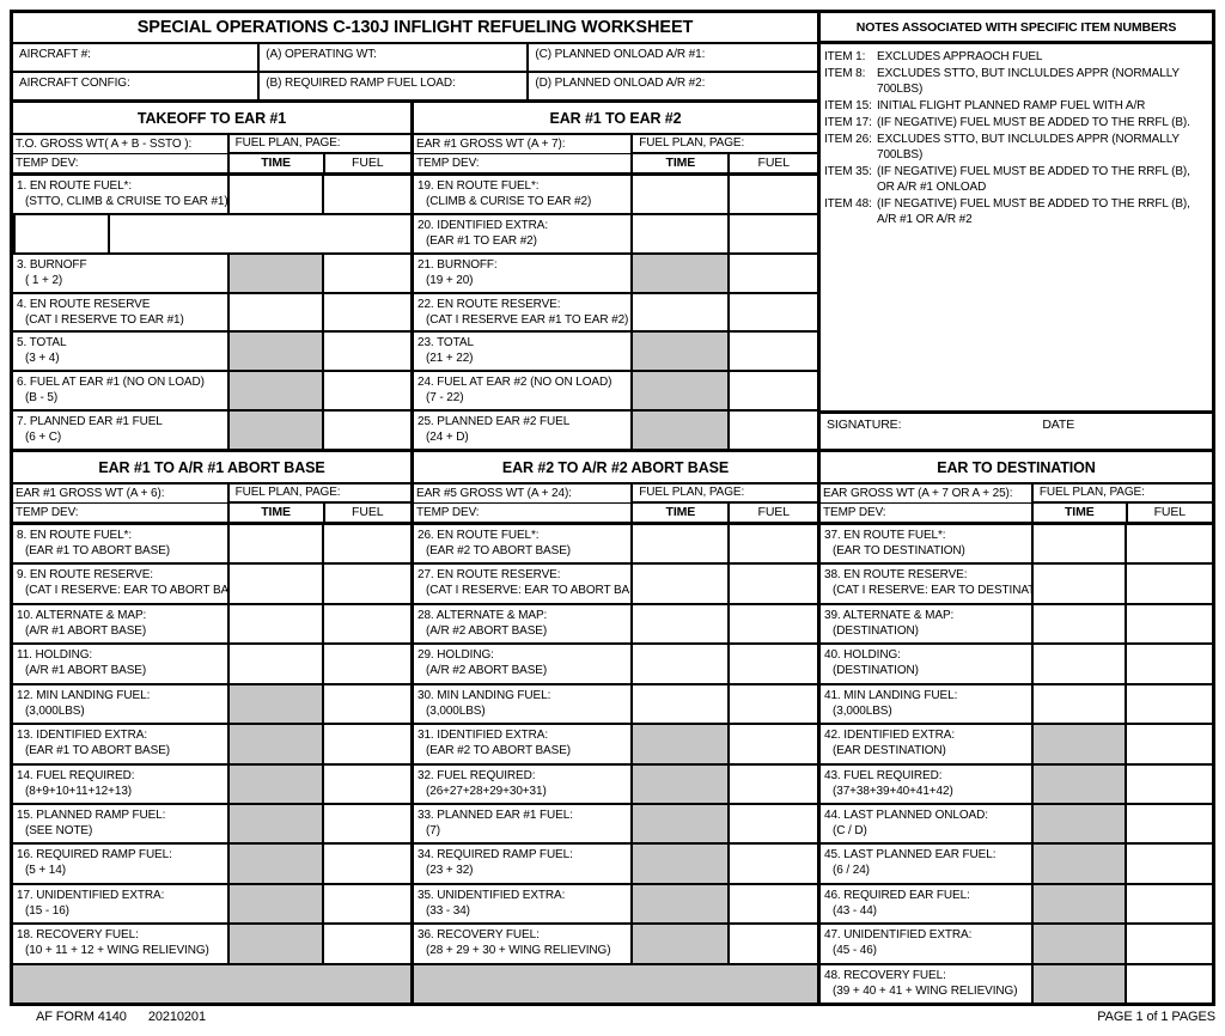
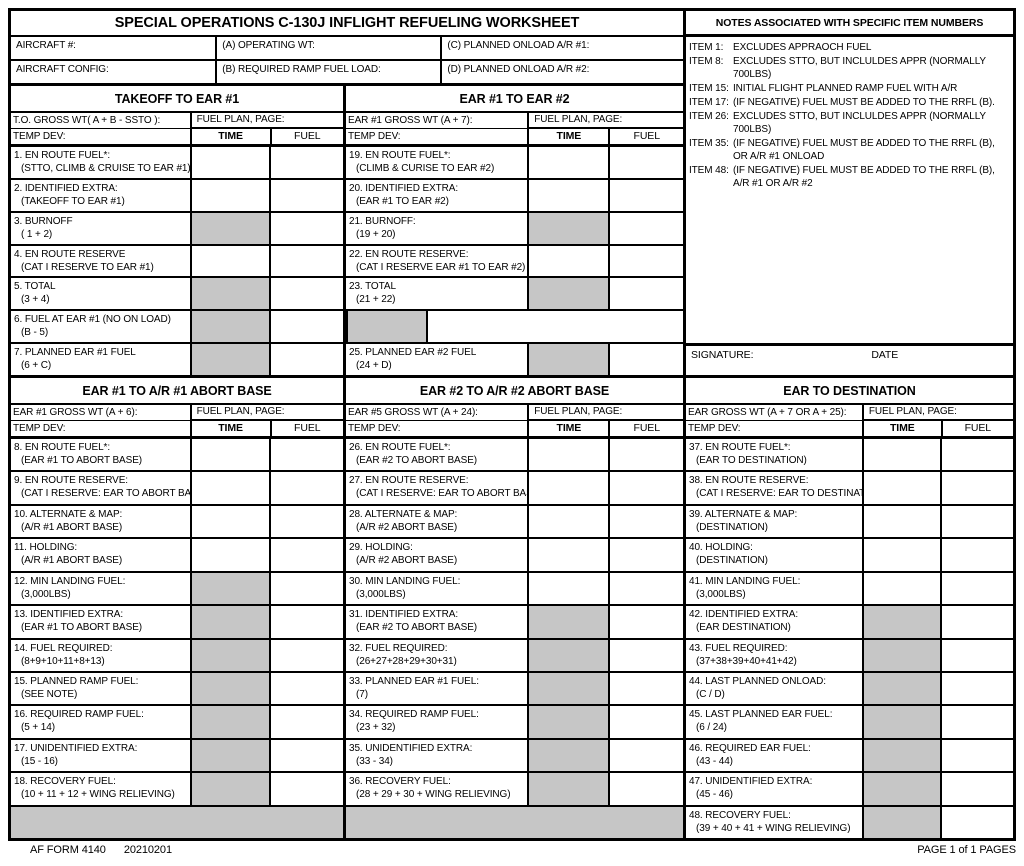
  SPECIAL OPERATIONS C-130J INFLIGHT REFUELING WORKSHEET
  AIRCRAFT #:
  (A) OPERATING WT:
  (C) PLANNED ONLOAD A/R #1:
  AIRCRAFT CONFIG:
  (B) REQUIRED RAMP FUEL LOAD:
  (D) PLANNED ONLOAD A/R #2:
  NOTES ASSOCIATED WITH SPECIFIC ITEM NUMBERS
  ITEM 1:
  EXCLUDES APPRAOCH FUEL
  ITEM 8:
  EXCLUDES STTO, BUT INCLULDES APPR (NORMALLY 700LBS)
  ITEM 15:
  INITIAL FLIGHT PLANNED RAMP FUEL WITH A/R
  ITEM 17:
  (IF NEGATIVE) FUEL MUST BE ADDED TO THE RRFL (B).
  ITEM 26:
  EXCLUDES STTO, BUT INCLULDES APPR (NORMALLY 700LBS)
  ITEM 35:
  (IF NEGATIVE) FUEL MUST BE ADDED TO THE RRFL (B), OR A/R #1 ONLOAD
  ITEM 48:
  (IF NEGATIVE) FUEL MUST BE ADDED TO THE RRFL (B), A/R #1 OR A/R #2
  SIGNATURE:
  DATE
  TAKEOFF TO EAR #1
  T.O. GROSS WT( A + B - SSTO ):
  TEMP DEV:
  FUEL PLAN, PAGE:
  TIME
  FUEL
  1. EN ROUTE FUEL*:
  (STTO, CLIMB & CRUISE TO EAR #1)
+ 2. IDENTIFIED EXTRA:
+ (TAKEOFF TO EAR #1)
  3. BURNOFF
  ( 1 + 2)
  4. EN ROUTE RESERVE
  (CAT I RESERVE TO EAR #1)
  5. TOTAL
  (3 + 4)
  6. FUEL AT EAR #1 (NO ON LOAD)
  (B - 5)
  7. PLANNED EAR #1 FUEL
  (6 + C)
  EAR #1 TO EAR #2
  EAR #1 GROSS WT (A + 7):
  TEMP DEV:
  FUEL PLAN, PAGE:
  TIME
  FUEL
  19. EN ROUTE FUEL*:
  (CLIMB & CURISE TO EAR #2)
  20. IDENTIFIED EXTRA:
  (EAR #1 TO EAR #2)
  21. BURNOFF:
  (19 + 20)
  22. EN ROUTE RESERVE:
  (CAT I RESERVE EAR #1 TO EAR #2)
  23. TOTAL
  (21 + 22)
- 24. FUEL AT EAR #2 (NO ON LOAD)
- (7 - 22)
  25. PLANNED EAR #2 FUEL
  (24 + D)
  EAR #1 TO A/R #1 ABORT BASE
  EAR #1 GROSS WT (A + 6):
  TEMP DEV:
  FUEL PLAN, PAGE:
  TIME
  FUEL
  8. EN ROUTE FUEL*:
  (EAR #1 TO ABORT BASE)
  9. EN ROUTE RESERVE:
  (CAT I RESERVE: EAR TO ABORT BA
  10. ALTERNATE & MAP:
  (A/R #1 ABORT BASE)
  11. HOLDING:
  (A/R #1 ABORT BASE)
  12. MIN LANDING FUEL:
  (3,000LBS)
  13. IDENTIFIED EXTRA:
  (EAR #1 TO ABORT BASE)
  14. FUEL REQUIRED:
- (8+9+10+11+12+13)
+ (8+9+10+11+8+13)
  15. PLANNED RAMP FUEL:
  (SEE NOTE)
  16. REQUIRED RAMP FUEL:
  (5 + 14)
  17. UNIDENTIFIED EXTRA:
  (15 - 16)
  18. RECOVERY FUEL:
  (10 + 11 + 12 + WING RELIEVING)
  EAR #2 TO A/R #2 ABORT BASE
  EAR #5 GROSS WT (A + 24):
  TEMP DEV:
  FUEL PLAN, PAGE:
  TIME
  FUEL
  26. EN ROUTE FUEL*:
  (EAR #2 TO ABORT BASE)
  27. EN ROUTE RESERVE:
  (CAT I RESERVE: EAR TO ABORT BA
  28. ALTERNATE & MAP:
  (A/R #2 ABORT BASE)
  29. HOLDING:
  (A/R #2 ABORT BASE)
  30. MIN LANDING FUEL:
  (3,000LBS)
  31. IDENTIFIED EXTRA:
  (EAR #2 TO ABORT BASE)
  32. FUEL REQUIRED:
  (26+27+28+29+30+31)
  33. PLANNED EAR #1 FUEL:
  (7)
  34. REQUIRED RAMP FUEL:
  (23 + 32)
  35. UNIDENTIFIED EXTRA:
  (33 - 34)
  36. RECOVERY FUEL:
  (28 + 29 + 30 + WING RELIEVING)
  EAR TO DESTINATION
  EAR GROSS WT (A + 7 OR A + 25):
  TEMP DEV:
  FUEL PLAN, PAGE:
  TIME
  FUEL
  37. EN ROUTE FUEL*:
  (EAR TO DESTINATION)
  38. EN ROUTE RESERVE:
  (CAT I RESERVE: EAR TO DESTINA
  39. ALTERNATE & MAP:
  (DESTINATION)
  40. HOLDING:
  (DESTINATION)
  41. MIN LANDING FUEL:
  (3,000LBS)
  42. IDENTIFIED EXTRA:
  (EAR DESTINATION)
  43. FUEL REQUIRED:
  (37+38+39+40+41+42)
  44. LAST PLANNED ONLOAD:
  (C / D)
  45. LAST PLANNED EAR FUEL:
  (6 / 24)
  46. REQUIRED EAR FUEL:
  (43 - 44)
  47. UNIDENTIFIED EXTRA:
  (45 - 46)
  48. RECOVERY FUEL:
  (39 + 40 + 41 + WING RELIEVING)
  AF FORM 4140 20210201
  PAGE 1 of 1 PAGES
